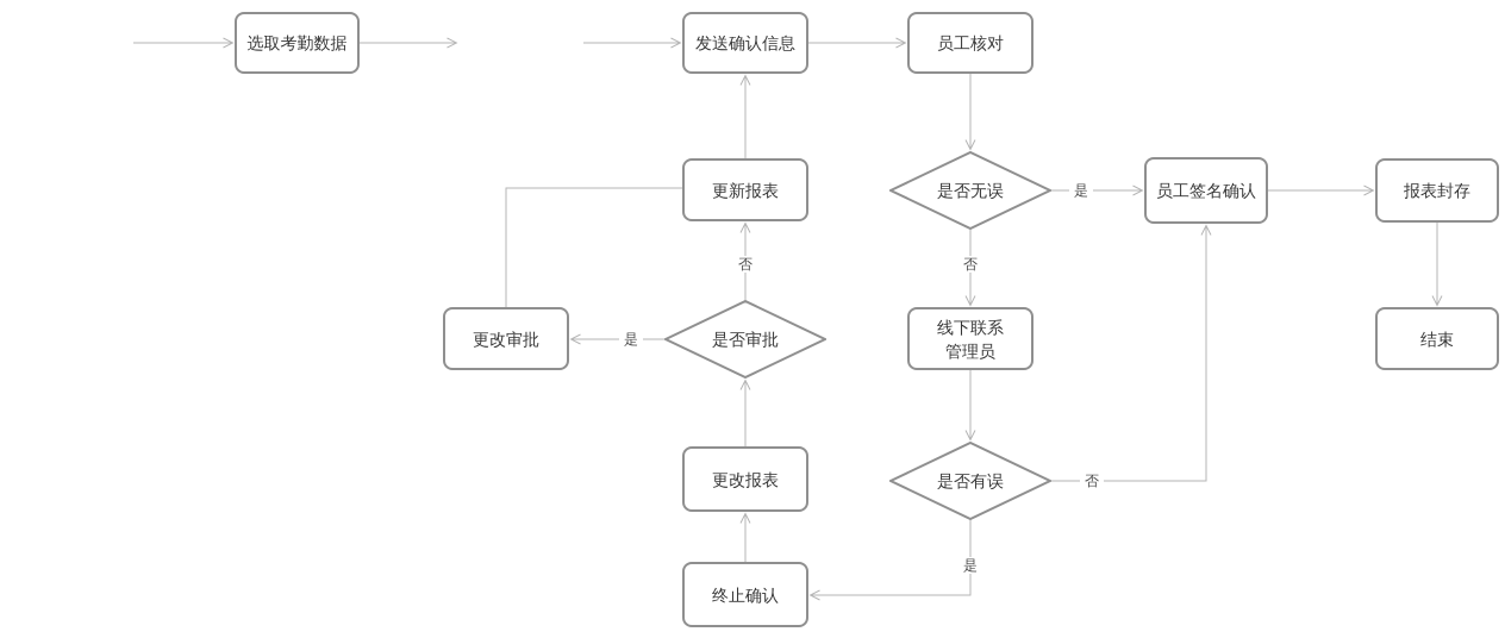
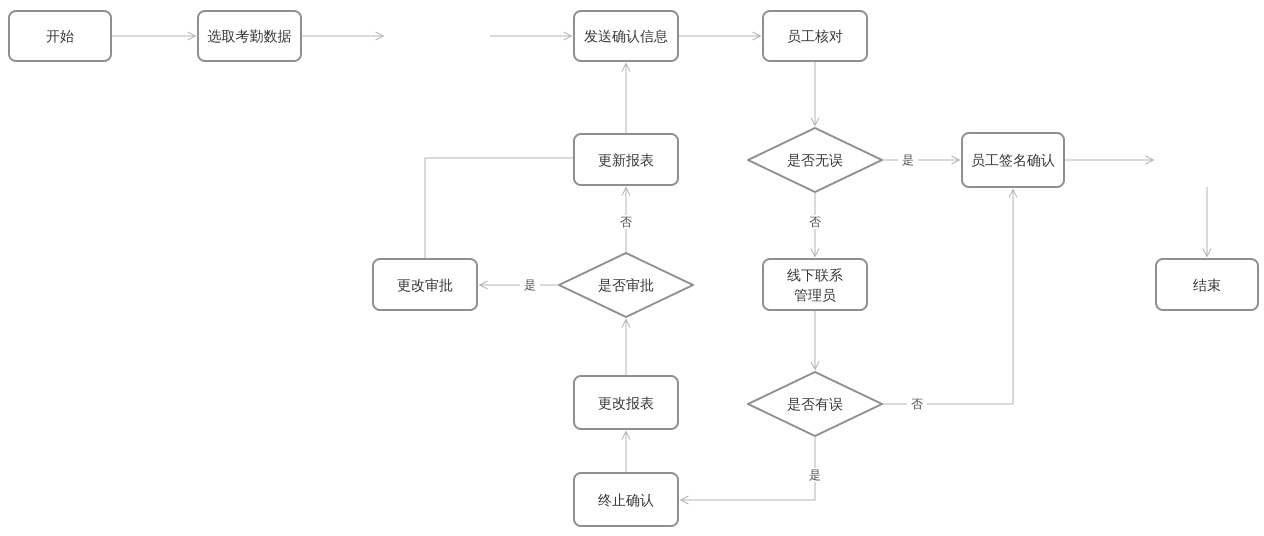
  是
  否
  否
  是
  是
  否
+ 开始
  选取考勤数据
  发送确认信息
  员工核对
  更新报表
  是否无误
  员工签名确认
- 报表封存
  更改审批
  是否审批
  线下联系
  管理员
  结束
  更改报表
  是否有误
  终止确认
